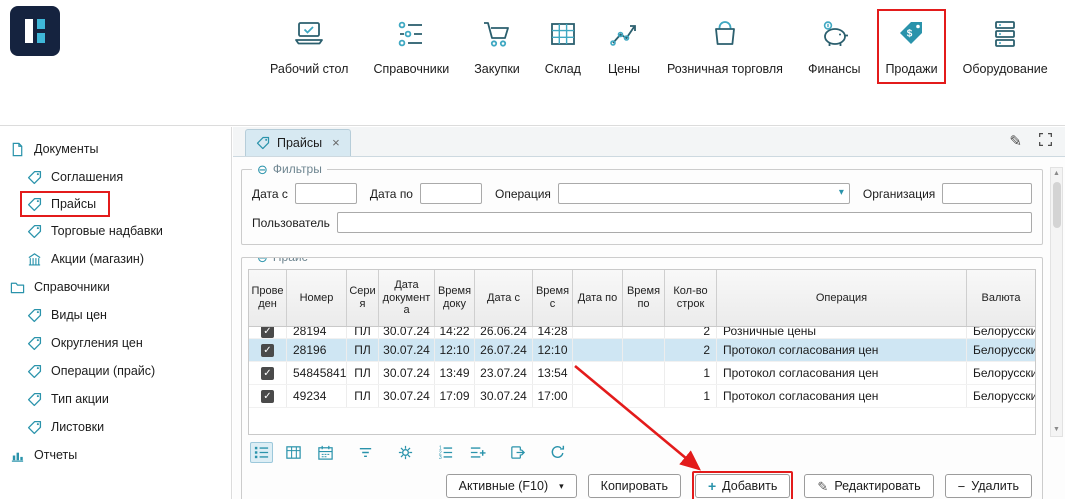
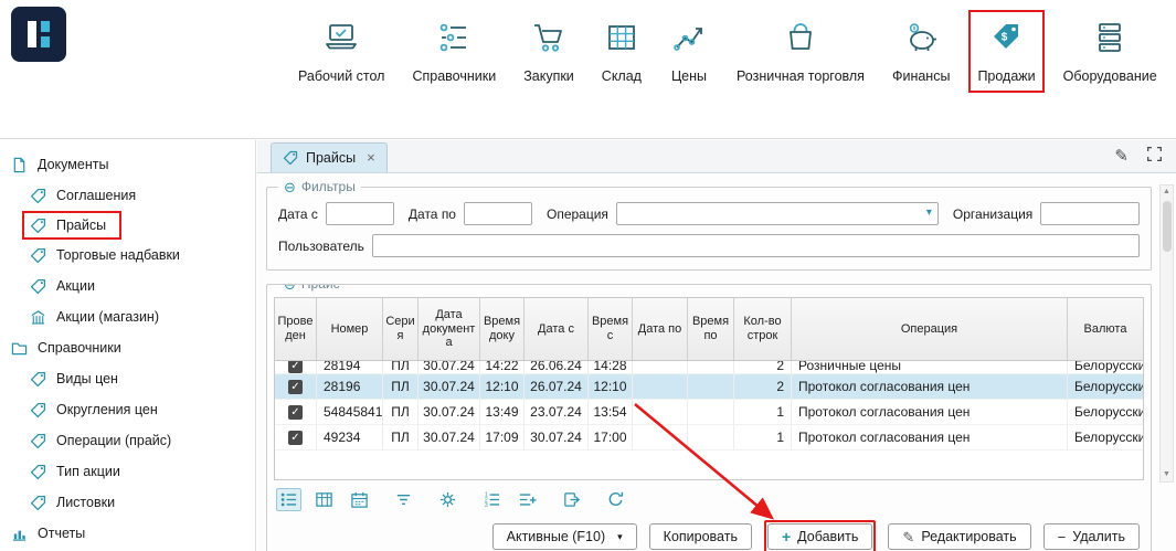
  Рабочий стол
  Справочники
  Закупки
  Склад
  Цены
  Розничная торговля
  Финансы
  Продажи
  Оборудование
  Документы
  Соглашения
  Прайсы
  Торговые надбавки
+ Акции
  Акции (магазин)
  Справочники
  Виды цен
  Округления цен
  Операции (прайс)
  Тип акции
  Листовки
  Отчеты
  Прайсы
  ×
  ✎
  ⊖
  Фильтры
  Дата с
  Дата по
  Операция
  ▾
  Организация
  Пользователь
  Проведен
  Номер
  Серия
  Дата документа
  Время доку
  Дата с
  Время с
  Дата по
  Время по
  Кол-во строк
  Операция
  Валюта
  ✓
  28194
  ПЛ
  30.07.24
  14:22
  26.06.24
  14:28
  2
  Розничные цены
  Белорусски
  ✓
  28196
  ПЛ
  30.07.24
  12:10
  26.07.24
  12:10
  2
  Протокол согласования цен
  Белорусски
  ✓
  54845841
  ПЛ
  30.07.24
  13:49
  23.07.24
  13:54
  1
  Протокол согласования цен
  Белорусски
  ✓
  49234
  ПЛ
  30.07.24
  17:09
  30.07.24
  17:00
  1
  Протокол согласования цен
  Белорусски
  Активные (F10)
  ▾
  Копировать
  +
  Добавить
  ✎
  Редактировать
  −
  Удалить
